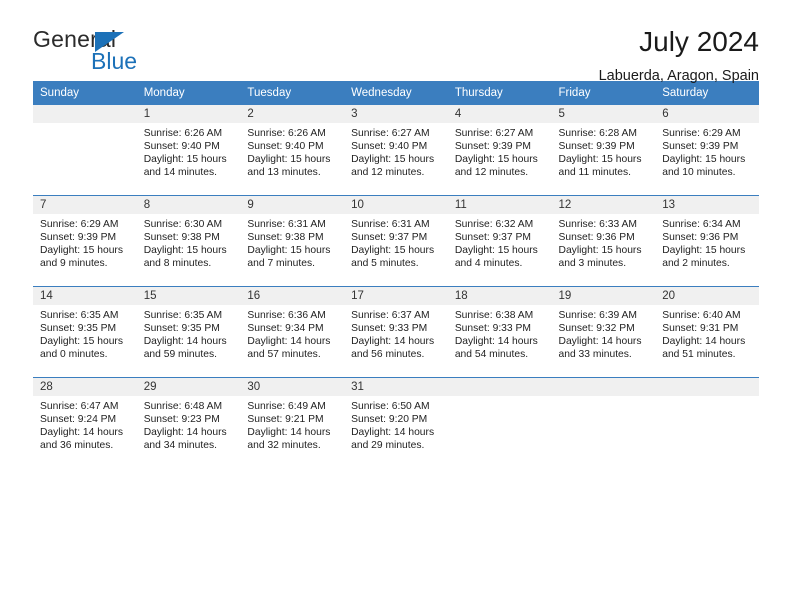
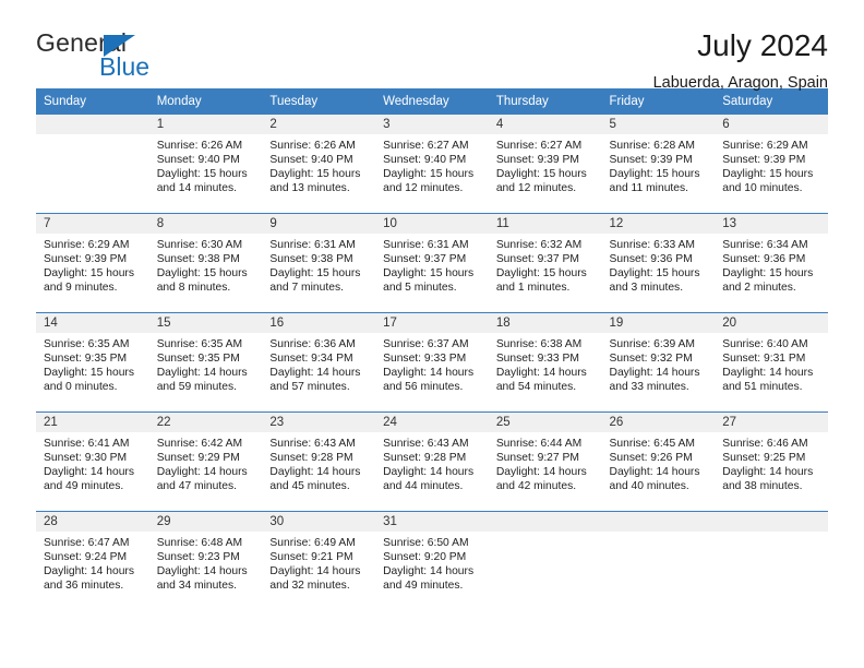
  General
  Blue
  July 2024
  Labuerda, Aragon, Spain
  Sunday	Monday	Tuesday	Wednesday	Thursday	Friday	Saturday
  	1Sunrise: 6:26 AMSunset: 9:40 PMDaylight: 15 hoursand 14 minutes.	2Sunrise: 6:26 AMSunset: 9:40 PMDaylight: 15 hoursand 13 minutes.	3Sunrise: 6:27 AMSunset: 9:40 PMDaylight: 15 hoursand 12 minutes.	4Sunrise: 6:27 AMSunset: 9:39 PMDaylight: 15 hoursand 12 minutes.	5Sunrise: 6:28 AMSunset: 9:39 PMDaylight: 15 hoursand 11 minutes.	6Sunrise: 6:29 AMSunset: 9:39 PMDaylight: 15 hoursand 10 minutes.
- 7Sunrise: 6:29 AMSunset: 9:39 PMDaylight: 15 hoursand 9 minutes.	8Sunrise: 6:30 AMSunset: 9:38 PMDaylight: 15 hoursand 8 minutes.	9Sunrise: 6:31 AMSunset: 9:38 PMDaylight: 15 hoursand 7 minutes.	10Sunrise: 6:31 AMSunset: 9:37 PMDaylight: 15 hoursand 5 minutes.	11Sunrise: 6:32 AMSunset: 9:37 PMDaylight: 15 hoursand 4 minutes.	12Sunrise: 6:33 AMSunset: 9:36 PMDaylight: 15 hoursand 3 minutes.	13Sunrise: 6:34 AMSunset: 9:36 PMDaylight: 15 hoursand 2 minutes.
+ 7Sunrise: 6:29 AMSunset: 9:39 PMDaylight: 15 hoursand 9 minutes.	8Sunrise: 6:30 AMSunset: 9:38 PMDaylight: 15 hoursand 8 minutes.	9Sunrise: 6:31 AMSunset: 9:38 PMDaylight: 15 hoursand 7 minutes.	10Sunrise: 6:31 AMSunset: 9:37 PMDaylight: 15 hoursand 5 minutes.	11Sunrise: 6:32 AMSunset: 9:37 PMDaylight: 15 hoursand 1 minutes.	12Sunrise: 6:33 AMSunset: 9:36 PMDaylight: 15 hoursand 3 minutes.	13Sunrise: 6:34 AMSunset: 9:36 PMDaylight: 15 hoursand 2 minutes.
  14Sunrise: 6:35 AMSunset: 9:35 PMDaylight: 15 hoursand 0 minutes.	15Sunrise: 6:35 AMSunset: 9:35 PMDaylight: 14 hoursand 59 minutes.	16Sunrise: 6:36 AMSunset: 9:34 PMDaylight: 14 hoursand 57 minutes.	17Sunrise: 6:37 AMSunset: 9:33 PMDaylight: 14 hoursand 56 minutes.	18Sunrise: 6:38 AMSunset: 9:33 PMDaylight: 14 hoursand 54 minutes.	19Sunrise: 6:39 AMSunset: 9:32 PMDaylight: 14 hoursand 33 minutes.	20Sunrise: 6:40 AMSunset: 9:31 PMDaylight: 14 hoursand 51 minutes.
+ 21Sunrise: 6:41 AMSunset: 9:30 PMDaylight: 14 hoursand 49 minutes.	22Sunrise: 6:42 AMSunset: 9:29 PMDaylight: 14 hoursand 47 minutes.	23Sunrise: 6:43 AMSunset: 9:28 PMDaylight: 14 hoursand 45 minutes.	24Sunrise: 6:43 AMSunset: 9:28 PMDaylight: 14 hoursand 44 minutes.	25Sunrise: 6:44 AMSunset: 9:27 PMDaylight: 14 hoursand 42 minutes.	26Sunrise: 6:45 AMSunset: 9:26 PMDaylight: 14 hoursand 40 minutes.	27Sunrise: 6:46 AMSunset: 9:25 PMDaylight: 14 hoursand 38 minutes.
- 28Sunrise: 6:47 AMSunset: 9:24 PMDaylight: 14 hoursand 36 minutes.	29Sunrise: 6:48 AMSunset: 9:23 PMDaylight: 14 hoursand 34 minutes.	30Sunrise: 6:49 AMSunset: 9:21 PMDaylight: 14 hoursand 32 minutes.	31Sunrise: 6:50 AMSunset: 9:20 PMDaylight: 14 hoursand 29 minutes.
+ 28Sunrise: 6:47 AMSunset: 9:24 PMDaylight: 14 hoursand 36 minutes.	29Sunrise: 6:48 AMSunset: 9:23 PMDaylight: 14 hoursand 34 minutes.	30Sunrise: 6:49 AMSunset: 9:21 PMDaylight: 14 hoursand 32 minutes.	31Sunrise: 6:50 AMSunset: 9:20 PMDaylight: 14 hoursand 49 minutes.
